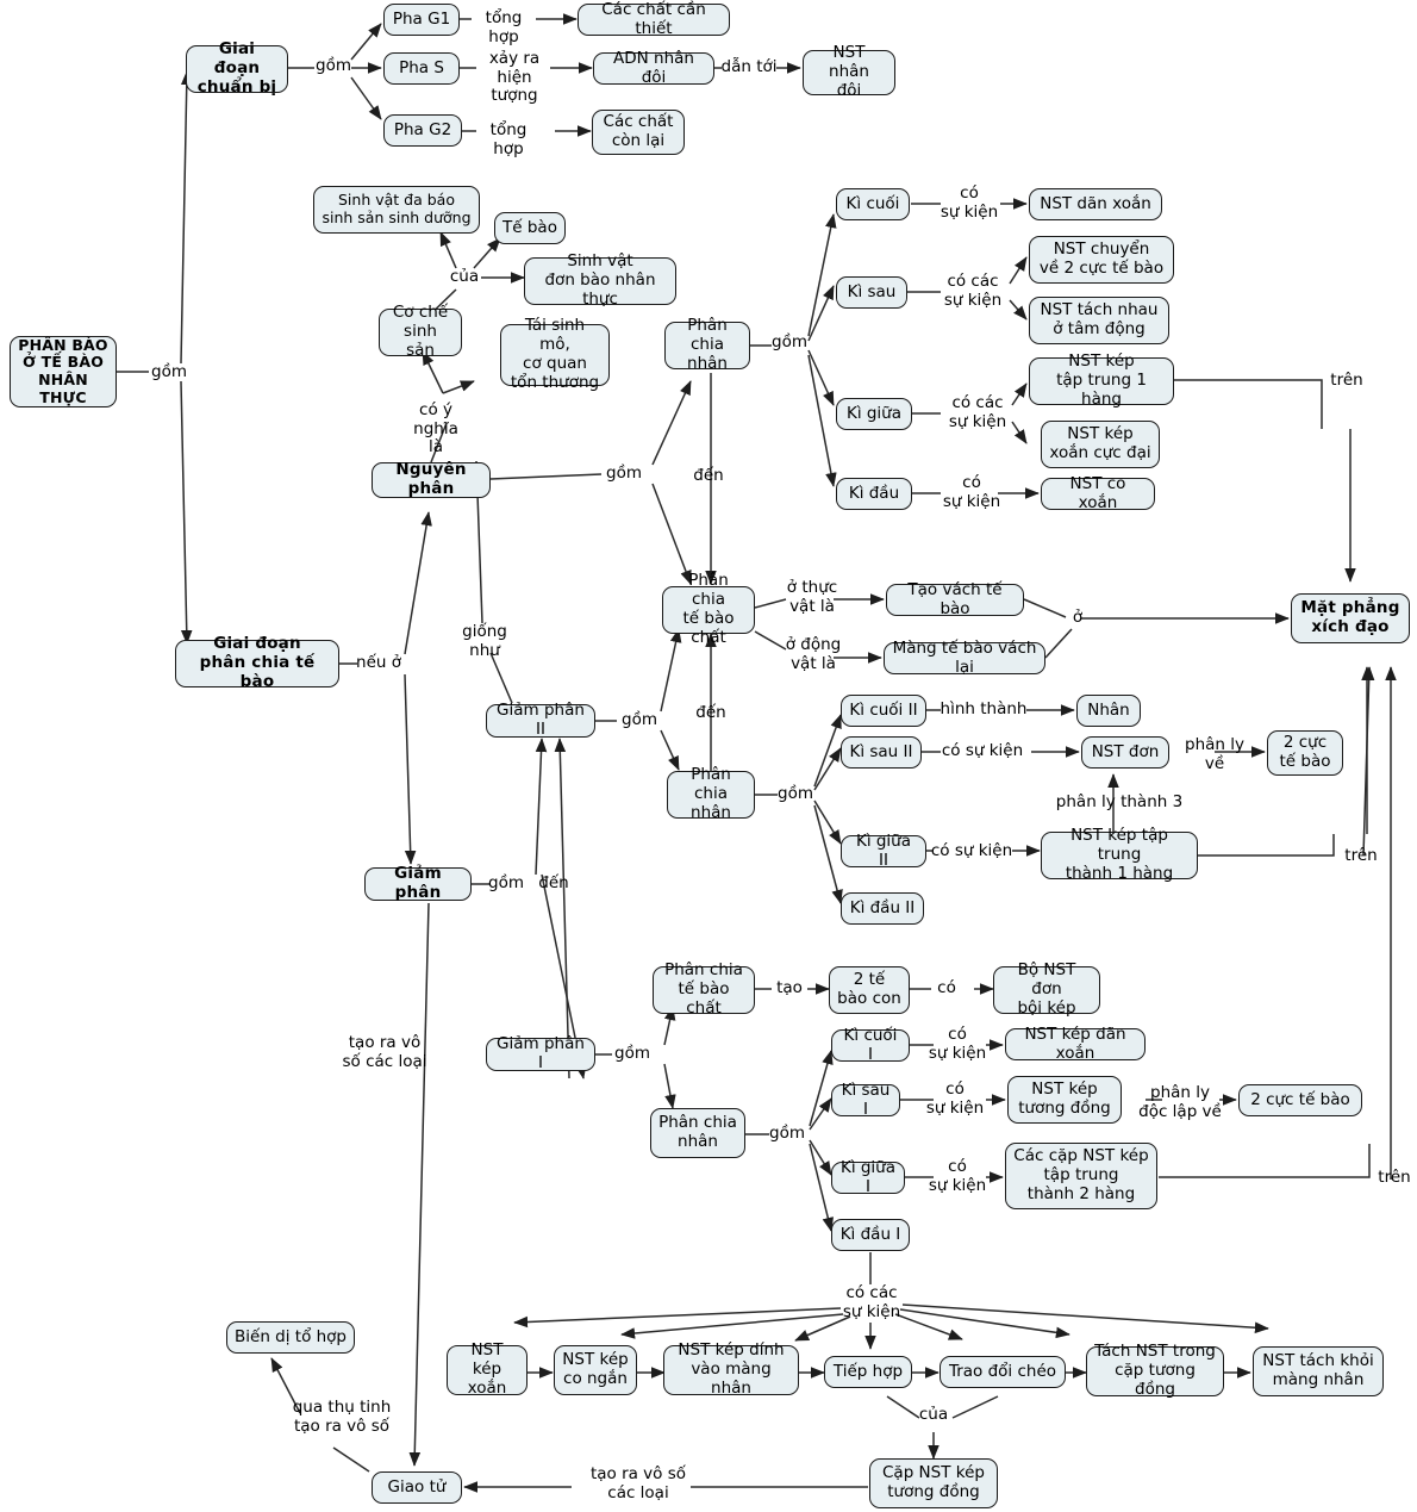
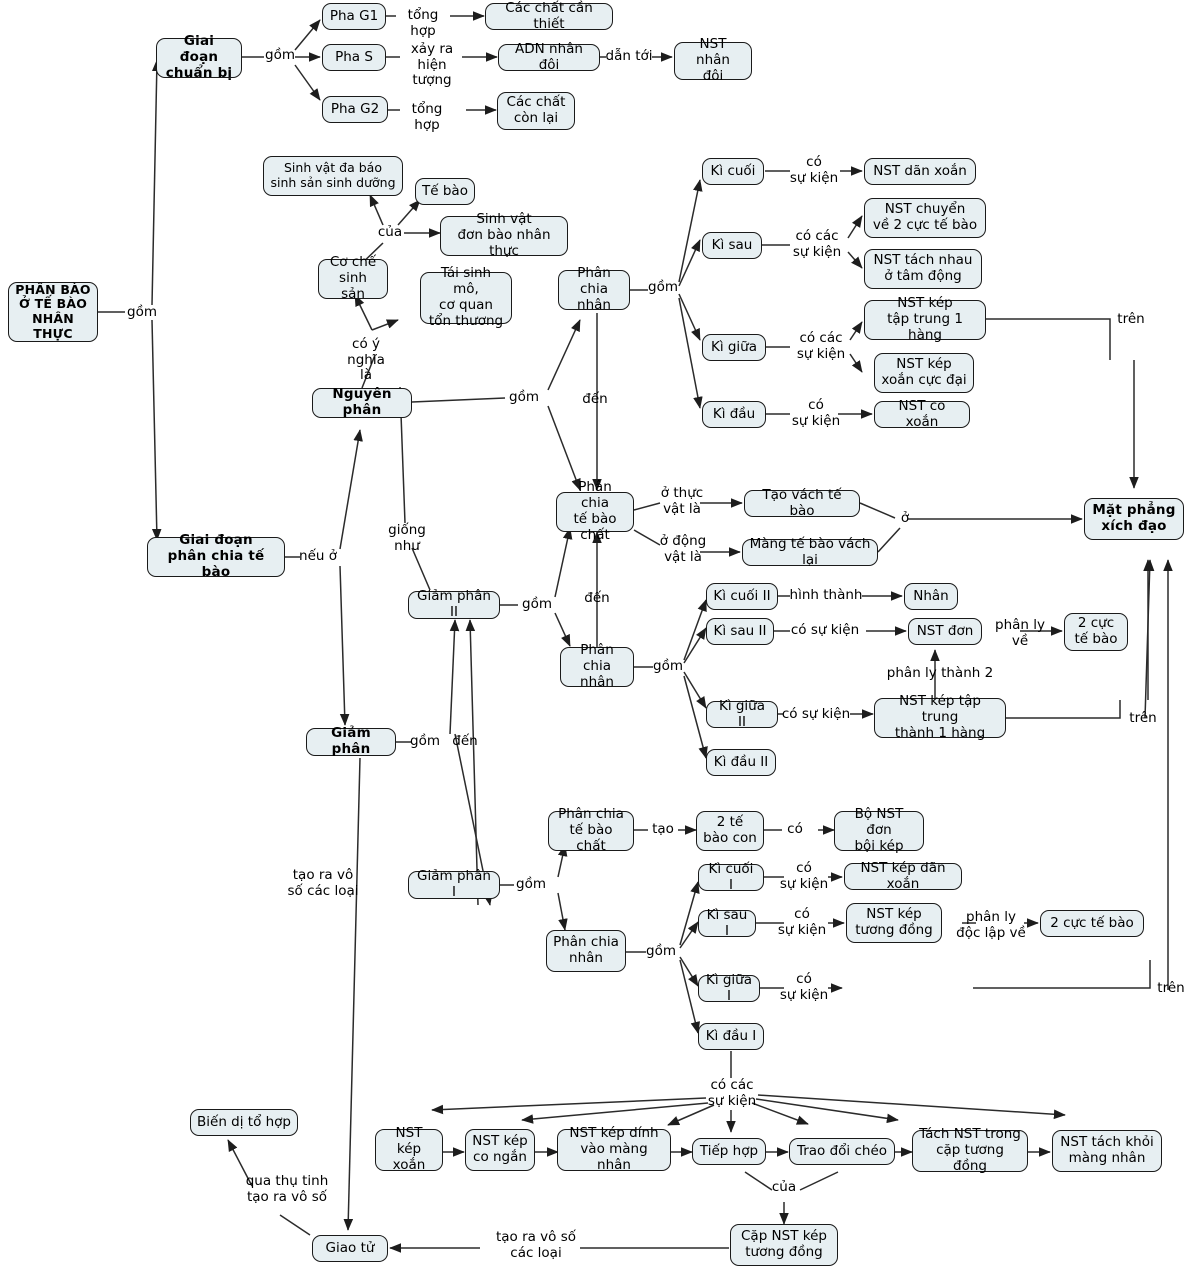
  PHÂN BÀO
  Ở TẾ BÀO
  NHÂN THỰC
  Giai đoạn
  chuẩn bị
  Pha G1
  Pha S
  Pha G2
  Các chất cần thiết
  ADN nhân đôi
  NST nhân
  đôi
  Các chất
  còn lại
  Sinh vật đa báo
  sinh sản sinh dưỡng
  Tế bào
  Sinh vật
  đơn bào nhân thực
  Cơ chế
  sinh sản
  Tái sinh mô,
  cơ quan
  tổn thương
  Nguyên phân
  Phân chia
  nhân
  Kì cuối
  Kì sau
  Kì giữa
  Kì đầu
  NST dãn xoắn
  NST chuyển
  về 2 cực tế bào
  NST tách nhau
  ở tâm động
  NST kép
  tập trung 1 hàng
  NST kép
  xoắn cực đại
  NST co xoắn
  Giai đoạn
  phân chia tế bào
  Phân chia
  tế bào chất
  Tạo vách tế bào
  Màng tế bào vách lại
  Mặt phẳng
  xích đạo
  Giảm phân II
  Phân chia
  nhân
  Kì cuối II
  Kì sau II
  Kì giữa II
  Kì đầu II
  Nhân
  NST đơn
  2 cực
  tế bào
  NST kép tập trung
  thành 1 hàng
  Giảm phân
  Giảm phân I
  Phân chia
  tế bào chất
  2 tế
  bào con
  Bộ NST đơn
  bội kép
  Phân chia
  nhân
  Kì cuối I
  Kì sau I
  Kì giữa I
  Kì đầu I
  NST kép dãn xoắn
  NST kép
  tương đồng
  2 cực tế bào
- Các cặp NST kép
- tập trung
- thành 2 hàng
  Biến dị tổ hợp
  NST kép
  xoắn
  NST kép
  co ngắn
  NST kép dính
  vào màng nhân
  Tiếp hợp
  Trao đổi chéo
  Tách NST trong
  cặp tương đồng
  NST tách khỏi
  màng nhân
  Giao tử
  Cặp NST kép
  tương đồng
  gồm
  gồm
  tổng hợp
  xảy ra
  hiện tượng
  dẫn tới
  tổng hợp
  của
  có ý
  nghĩa là
  gồm
  đến
  gồm
  có
  sự kiện
  có các
  sự kiện
  có các
  sự kiện
  có
  sự kiện
  trên
  ở thực
  vật là
  ở động
  vật là
  ở
  nếu ở
  giống
  như
  gồm
  đến
  gồm
  hình thành
  có sự kiện
  phân ly
  về
- phân ly thành 3
+ phân ly thành 2
  có sự kiện
  trên
  gồm
  đến
  tạo ra vô
  số các loại
  gồm
  tạo
  có
  gồm
  có
  sự kiện
  có
  sự kiện
  phân ly
  độc lập về
  có
  sự kiện
  trên
  có các
  sự kiện
  của
  qua thụ tinh
  tạo ra vô số
  tạo ra vô số
  các loại
